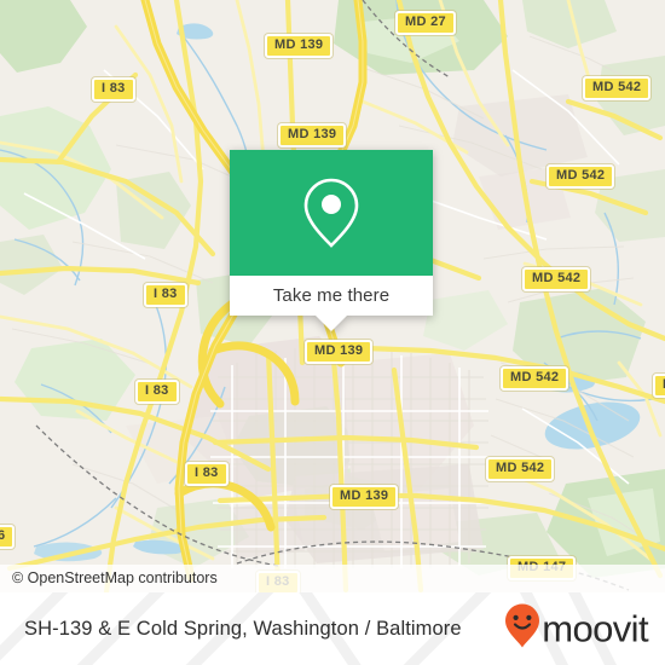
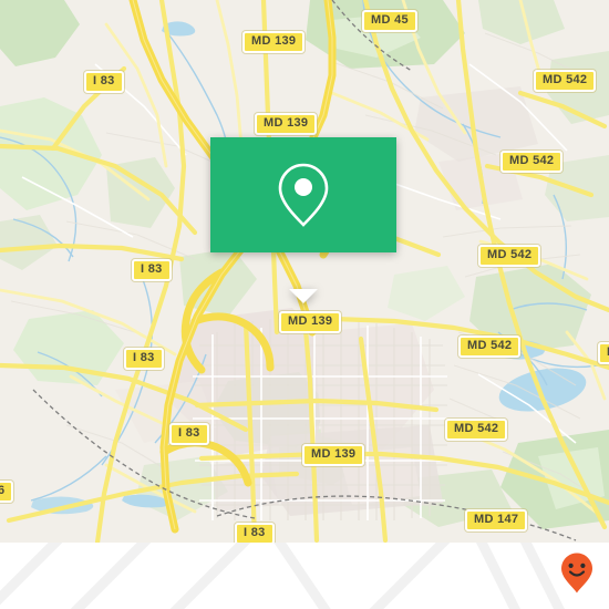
- MD 27
+ MD 45
  MD 139
  I 83
  MD 542
  MD 139
  MD 542
  MD 542
  I 83
  MD 139
  MD 542
  I 83
  MD 542
  I 83
  MD 139
  MD 147
  I 83
  6
- © OpenStreetMap contributors
- Take me there
- SH-139 & E Cold Spring, Washington / Baltimore
- moovit
